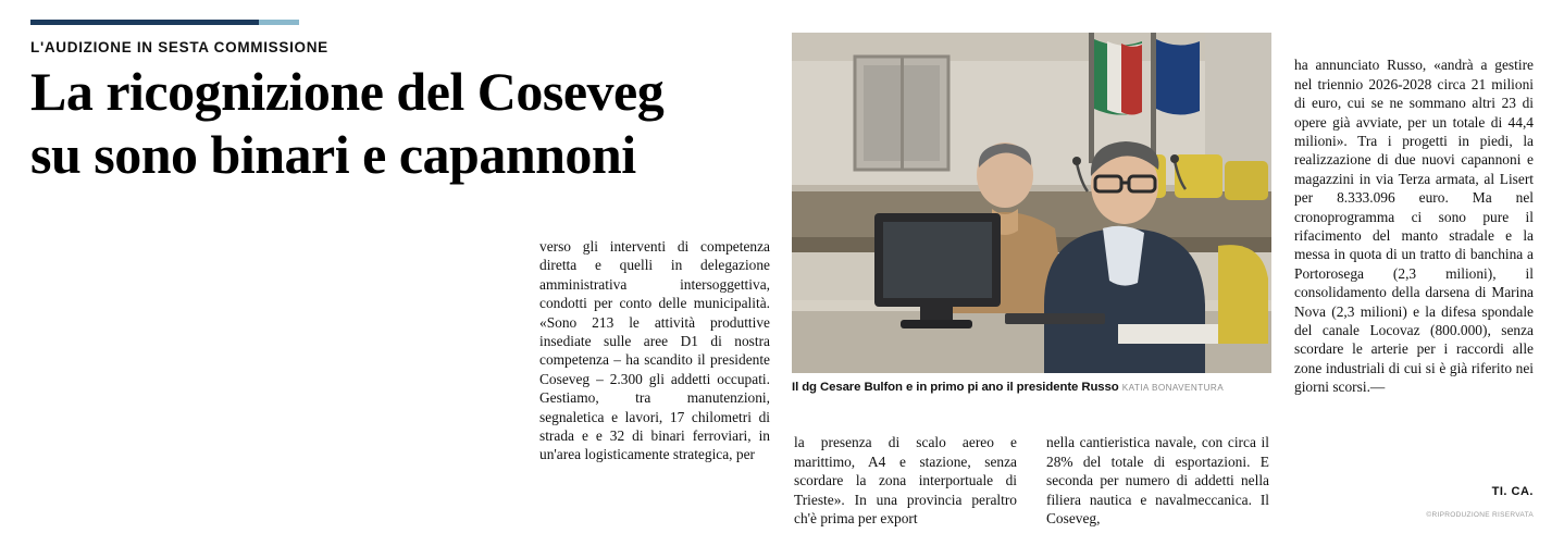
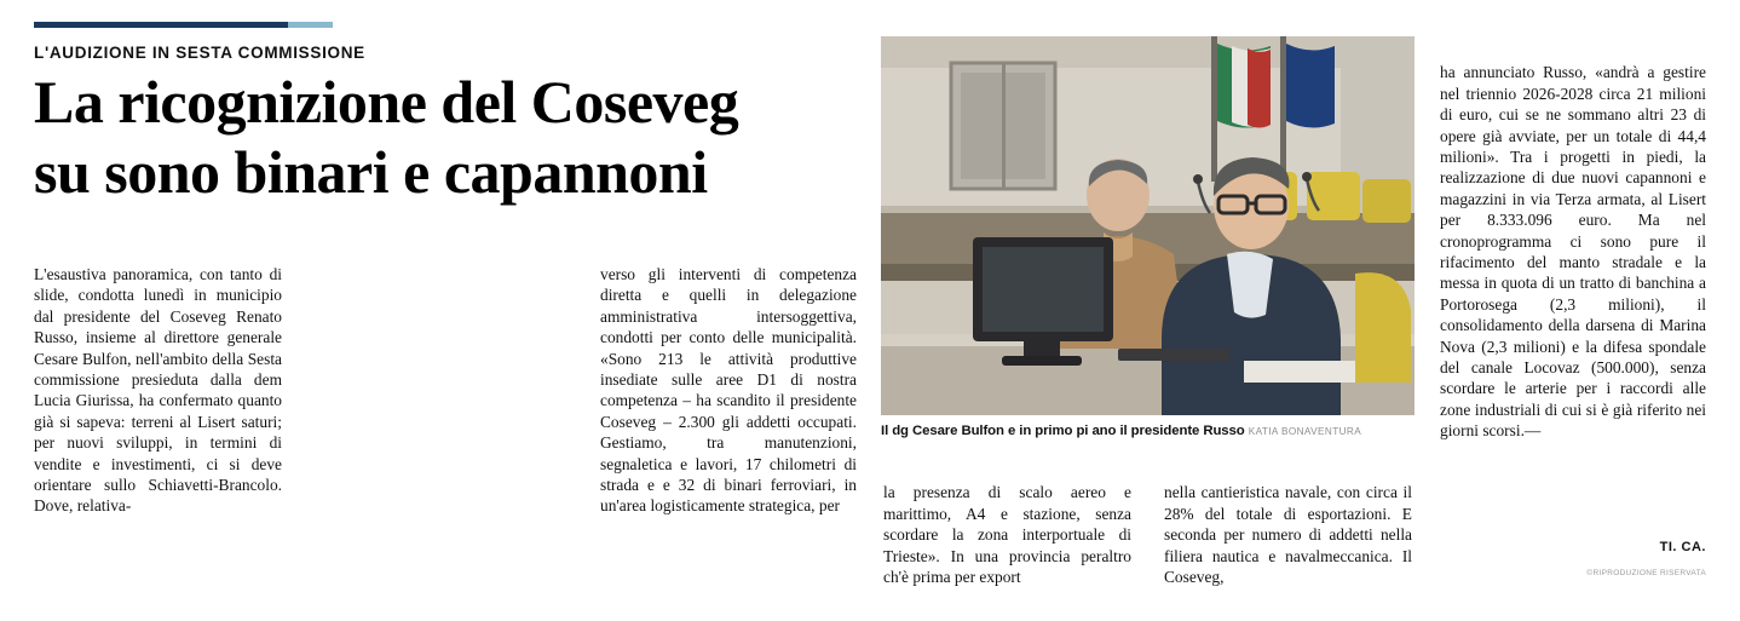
  L'AUDIZIONE IN SESTA COMMISSIONE
  La ricognizione del Coseveg
  su sono binari e capannoni
+ L'esaustiva panoramica, con tanto di slide, condotta lunedì in municipio dal presidente del Coseveg Renato Russo, insieme al direttore generale Cesare Bulfon, nell'ambito della Sesta commissione presieduta dalla dem Lucia Giurissa, ha confermato quanto già si sapeva: terreni al Lisert saturi; per nuovi sviluppi, in termini di vendite e investimenti, ci si deve orientare sullo Schiavetti-Brancolo. Dove, relativa-
  verso gli interventi di competenza diretta e quelli in delegazione amministrativa intersoggettiva, condotti per conto delle municipalità. «Sono 213 le attività produttive insediate sulle aree D1 di nostra competenza – ha scandito il presidente Coseveg – 2.300 gli addetti occupati. Gestiamo, tra manutenzioni, segnaletica e lavori, 17 chilometri di strada e e 32 di binari ferroviari, in un'area logisticamente strategica, per
  Il dg Cesare Bulfon e in primo pi ano il presidente Russo KATIA BONAVENTURA
  la presenza di scalo aereo e marittimo, A4 e stazione, senza scordare la zona interportuale di Trieste». In una provincia peraltro ch'è prima per export
  nella cantieristica navale, con circa il 28% del totale di esportazioni. E seconda per numero di addetti nella filiera nautica e navalmeccanica. Il Coseveg,
- ha annunciato Russo, «andrà a gestire nel triennio 2026-2028 circa 21 milioni di euro, cui se ne sommano altri 23 di opere già avviate, per un totale di 44,4 milioni». Tra i progetti in piedi, la realizzazione di due nuovi capannoni e magazzini in via Terza armata, al Lisert per 8.333.096 euro. Ma nel cronoprogramma ci sono pure il rifacimento del manto stradale e la messa in quota di un tratto di banchina a Portorosega (2,3 milioni), il consolidamento della darsena di Marina Nova (2,3 milioni) e la difesa spondale del canale Locovaz (800.000), senza scordare le arterie per i raccordi alle zone industriali di cui si è già riferito nei giorni scorsi.—
+ ha annunciato Russo, «andrà a gestire nel triennio 2026-2028 circa 21 milioni di euro, cui se ne sommano altri 23 di opere già avviate, per un totale di 44,4 milioni». Tra i progetti in piedi, la realizzazione di due nuovi capannoni e magazzini in via Terza armata, al Lisert per 8.333.096 euro. Ma nel cronoprogramma ci sono pure il rifacimento del manto stradale e la messa in quota di un tratto di banchina a Portorosega (2,3 milioni), il consolidamento della darsena di Marina Nova (2,3 milioni) e la difesa spondale del canale Locovaz (500.000), senza scordare le arterie per i raccordi alle zone industriali di cui si è già riferito nei giorni scorsi.—
  TI. CA.
